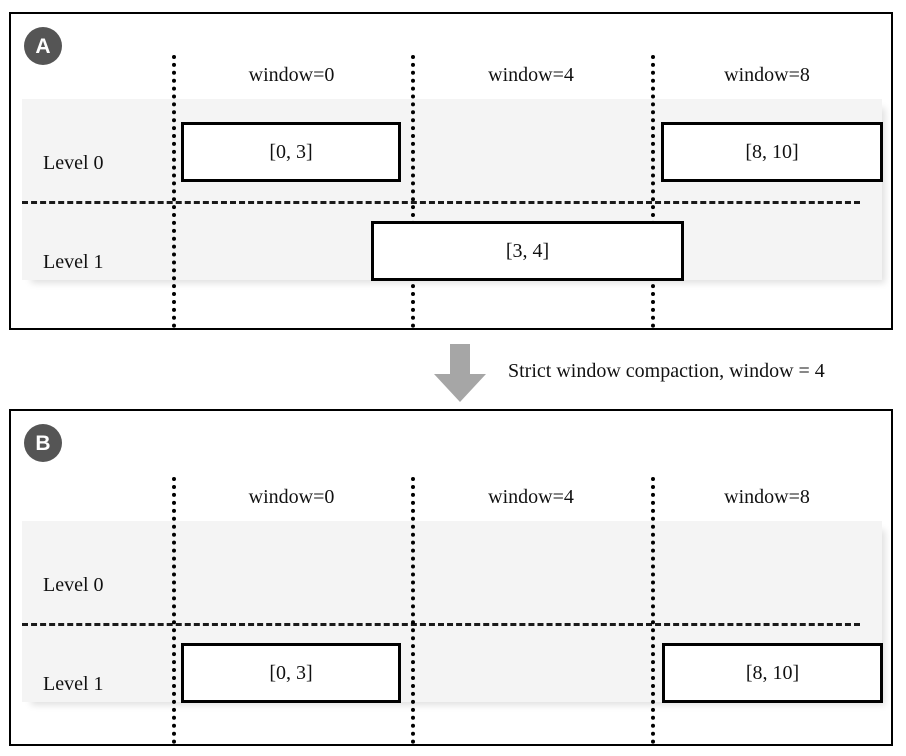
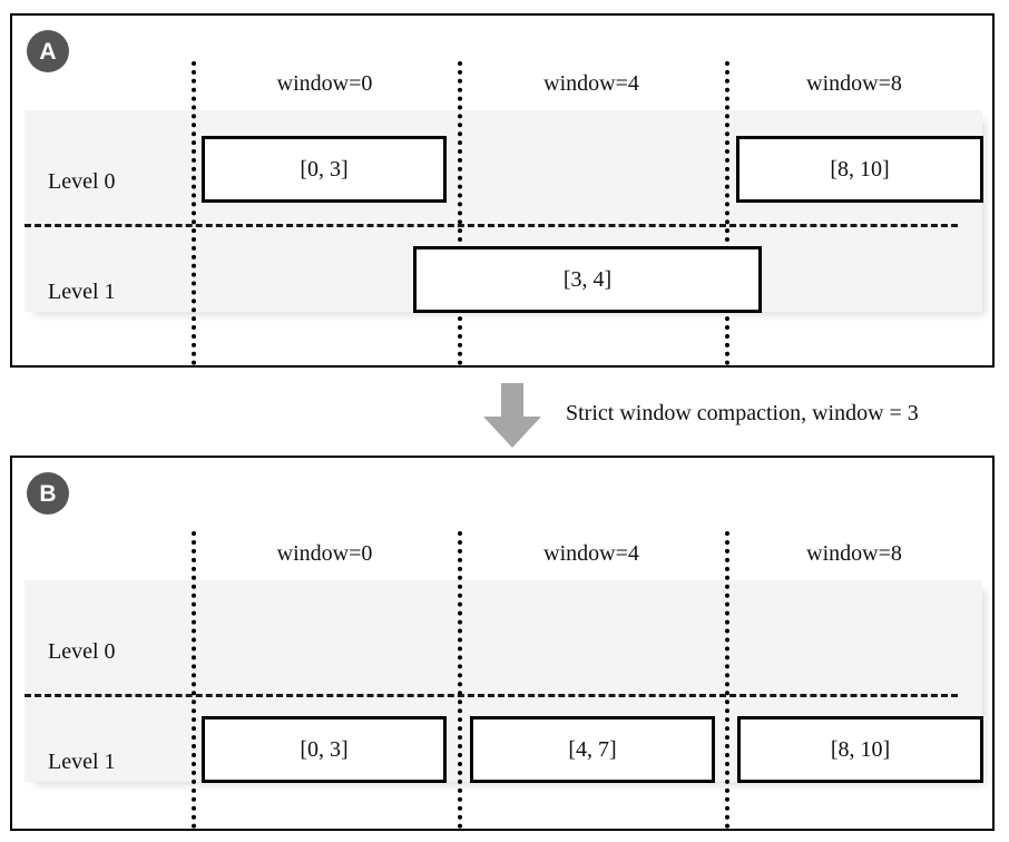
  A
  window=0
  window=4
  window=8
  Level 0
  Level 1
  [0, 3]
  [8, 10]
  [3, 4]
- Strict window compaction, window = 4
+ Strict window compaction, window = 3
  B
  window=0
  window=4
  window=8
  Level 0
  Level 1
  [0, 3]
+ [4, 7]
  [8, 10]
